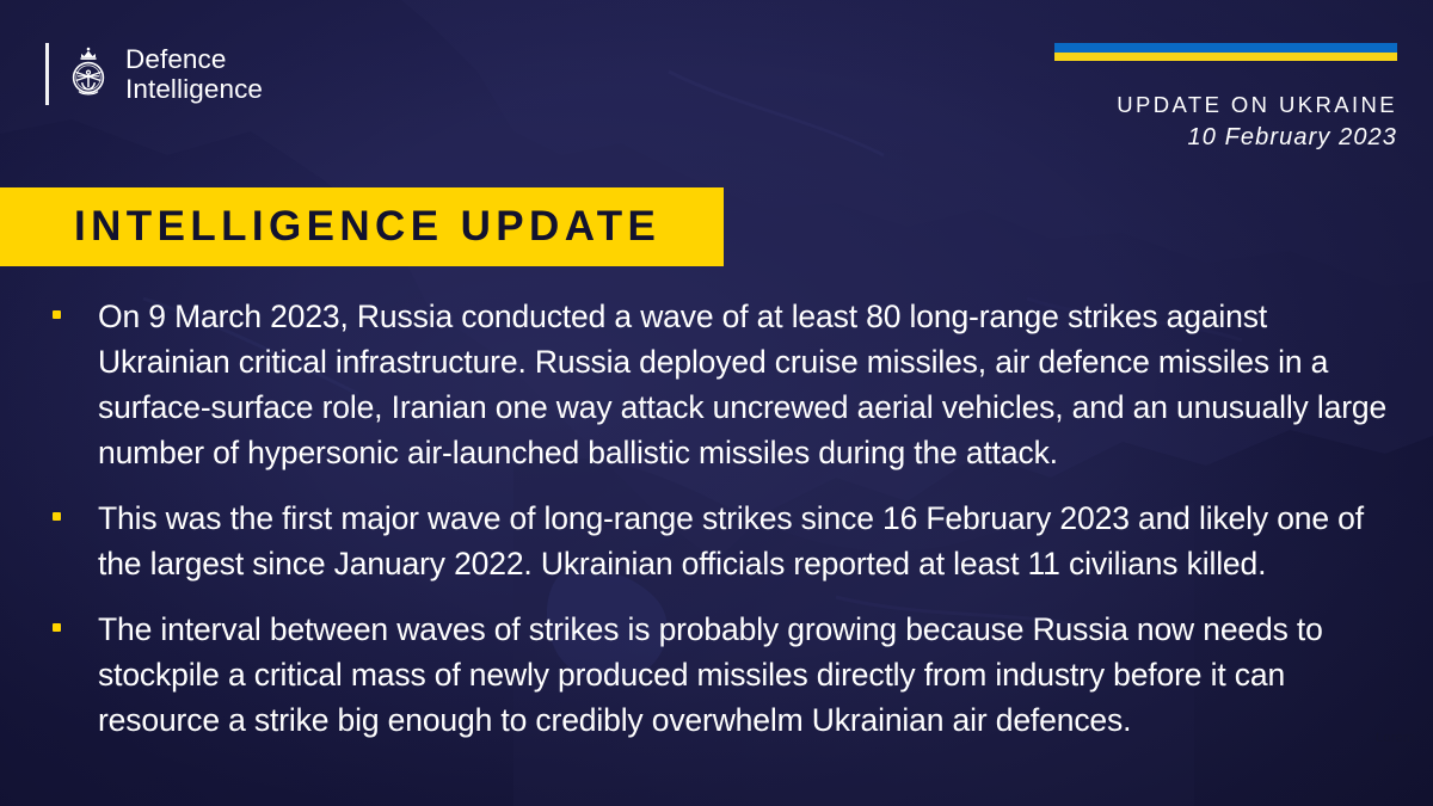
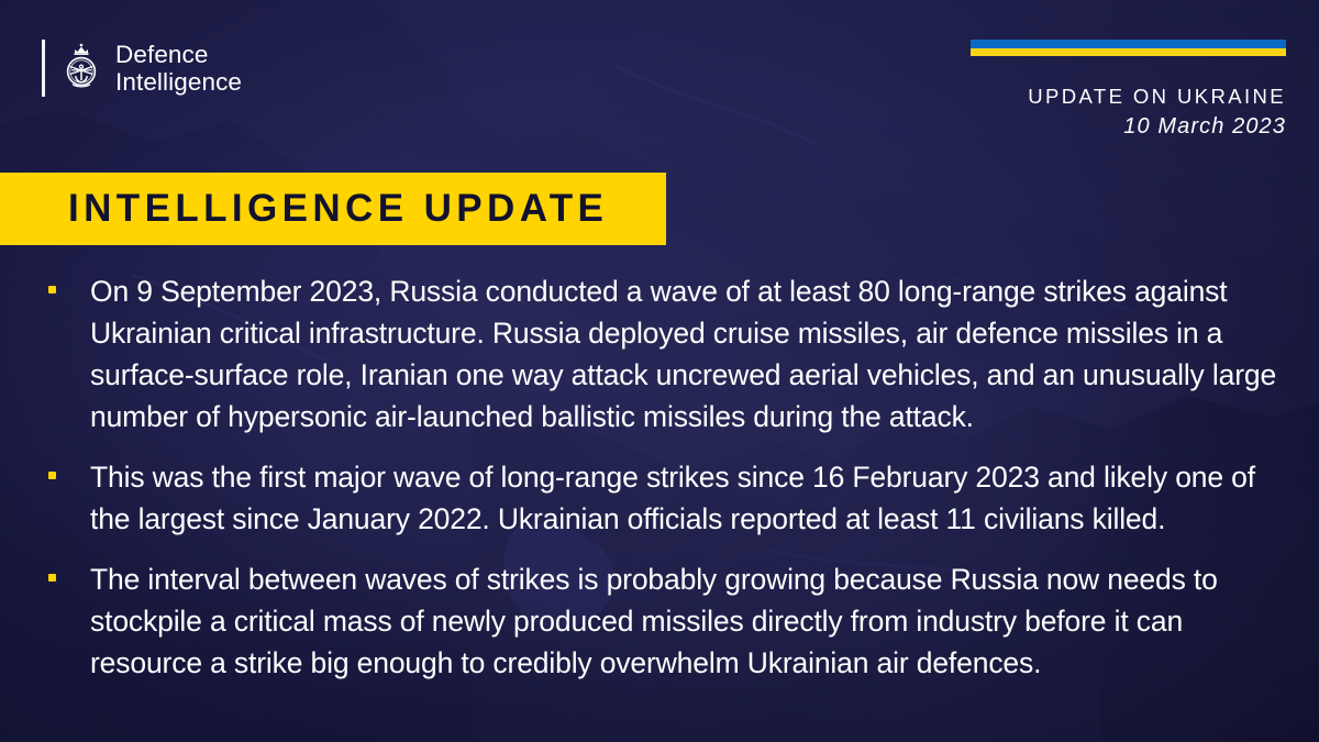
  Defence
  Intelligence
  UPDATE ON UKRAINE
- 10 February 2023
+ 10 March 2023
  INTELLIGENCE UPDATE
- On 9 March 2023, Russia conducted a wave of at least 80 long-range strikes against Ukrainian critical infrastructure. Russia deployed cruise missiles, air defence missiles in a surface-surface role, Iranian one way attack uncrewed aerial vehicles, and an unusually large number of hypersonic air-launched ballistic missiles during the attack.
+ On 9 September 2023, Russia conducted a wave of at least 80 long-range strikes against Ukrainian critical infrastructure. Russia deployed cruise missiles, air defence missiles in a surface-surface role, Iranian one way attack uncrewed aerial vehicles, and an unusually large number of hypersonic air-launched ballistic missiles during the attack.
  This was the first major wave of long-range strikes since 16 February 2023 and likely one of the largest since January 2022. Ukrainian officials reported at least 11 civilians killed.
  The interval between waves of strikes is probably growing because Russia now needs to stockpile a critical mass of newly produced missiles directly from industry before it can resource a strike big enough to credibly overwhelm Ukrainian air defences.
